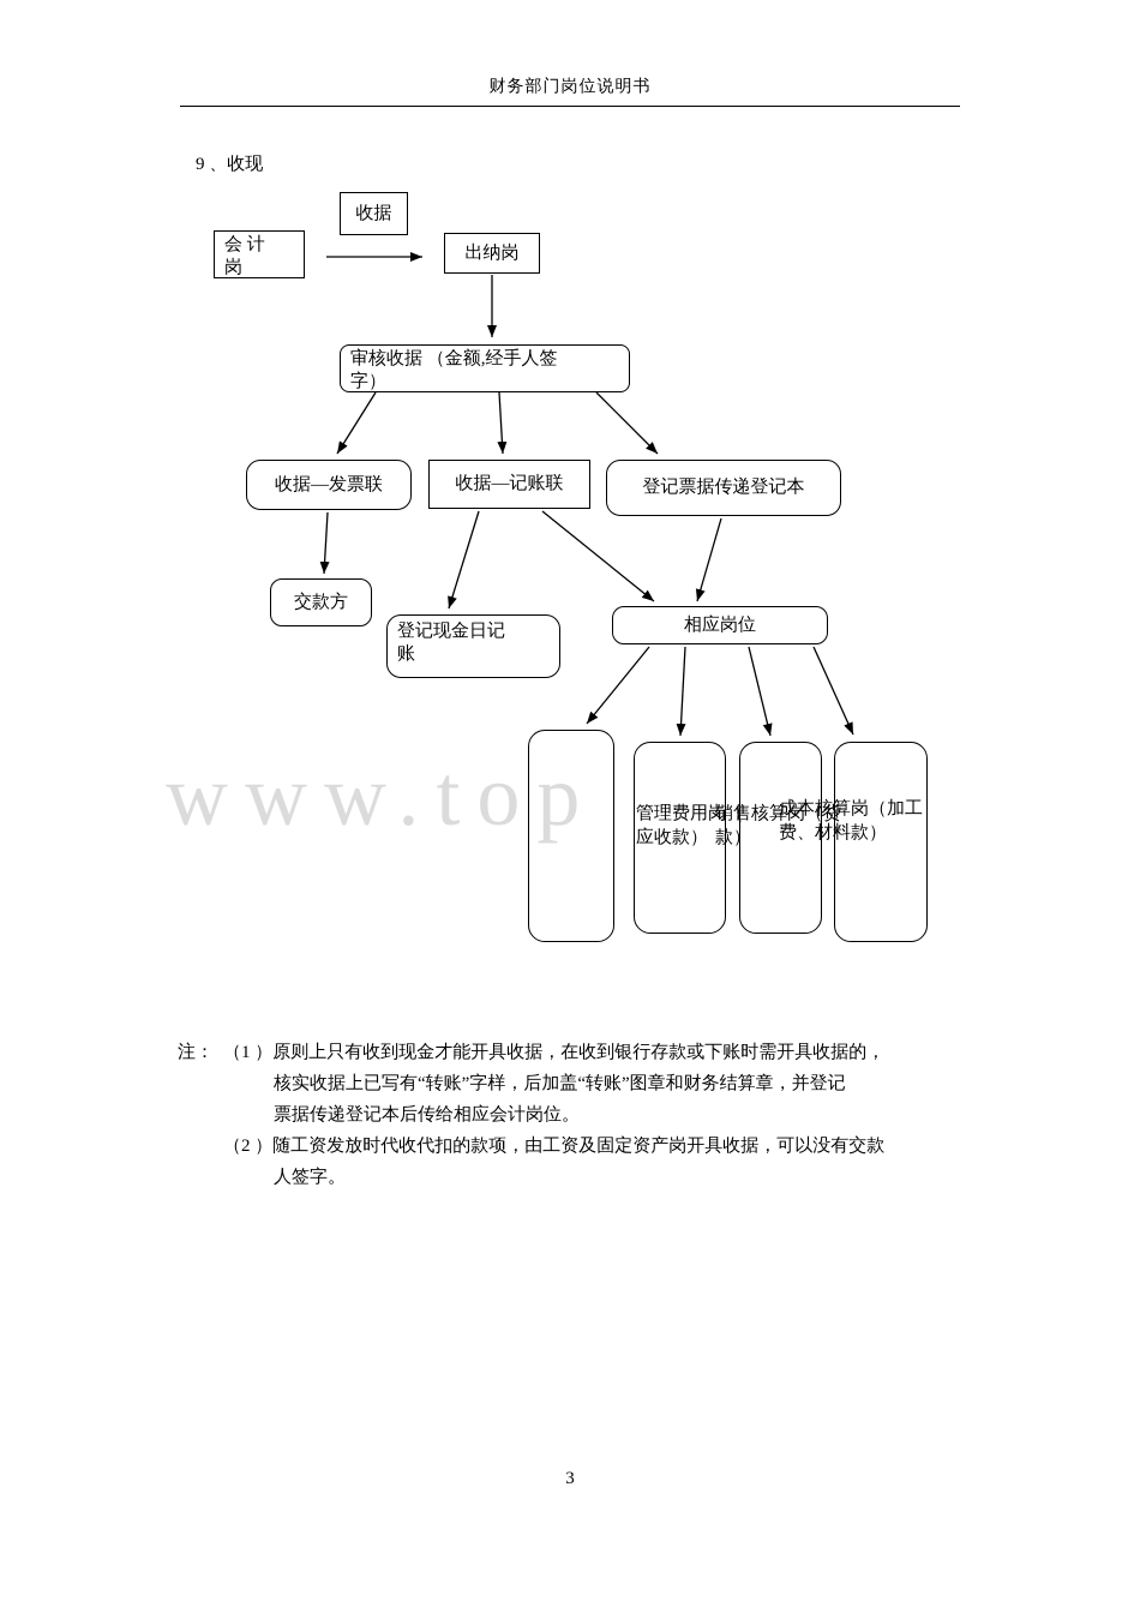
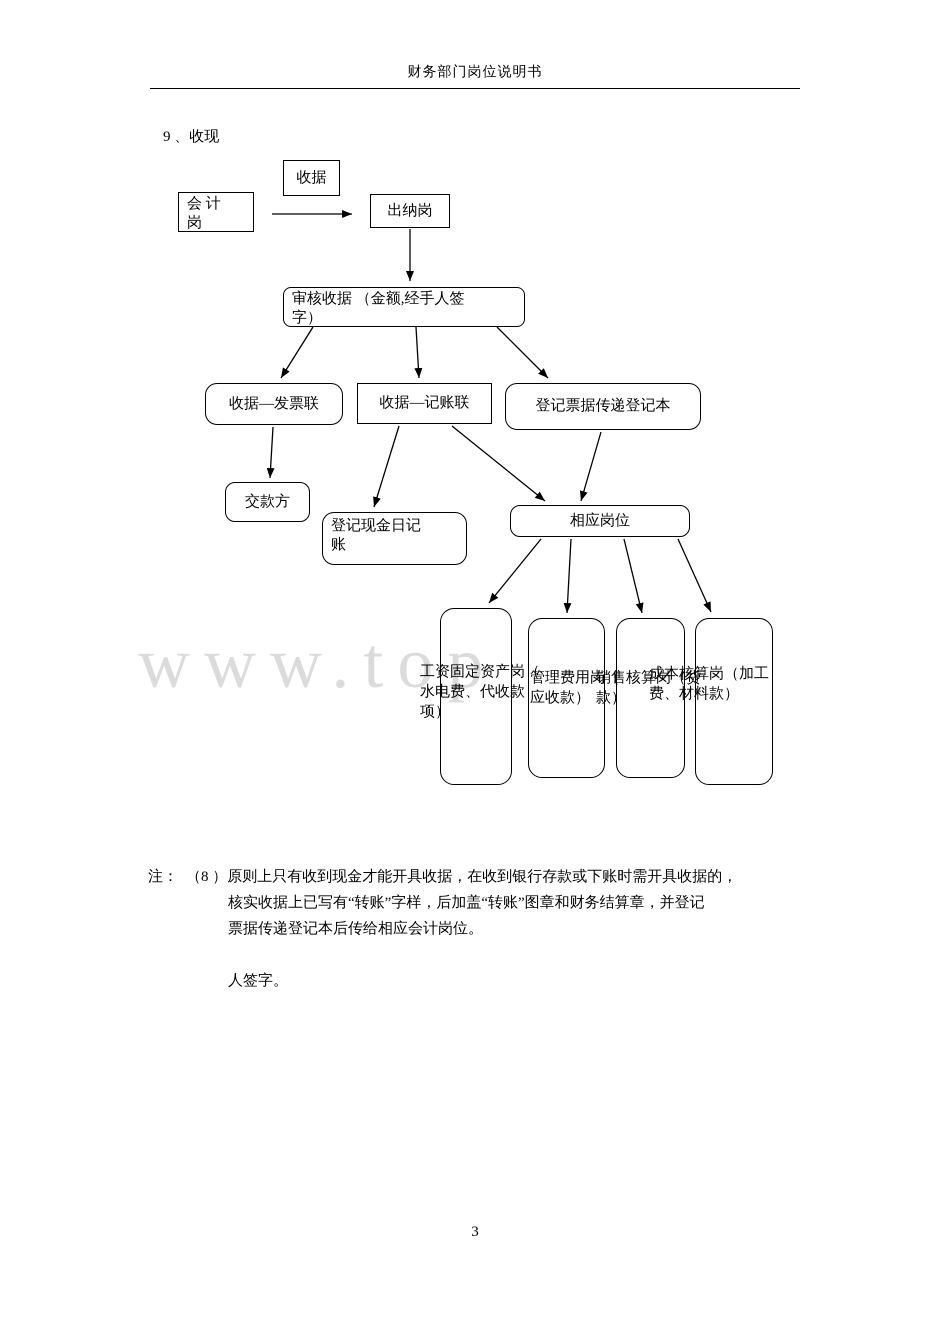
  财务部门岗位说明书
  9 、收现
  www.top
  收据
  会 计
  岗
  出纳岗
  审核收据 （金额,经手人签
  字）
  收据—发票联
  收据—记账联
  登记票据传递登记本
  交款方
  登记现金日记
  账
  相应岗位
+ 工资固定资产岗（
+ 水电费、代收款
+ 项）
  管理费用岗（
  应收款）
  销售核算岗（货
  款）
  成本核算岗（加工
  费、材料款）
  注：
- （1 ）原则上只有收到现金才能开具收据，在收到银行存款或下账时需开具收据的，
+ （8 ）原则上只有收到现金才能开具收据，在收到银行存款或下账时需开具收据的，
  核实收据上已写有“转账”字样，后加盖“转账”图章和财务结算章，并登记
  票据传递登记本后传给相应会计岗位。
- （2 ）随工资发放时代收代扣的款项，由工资及固定资产岗开具收据，可以没有交款
  人签字。
  3
